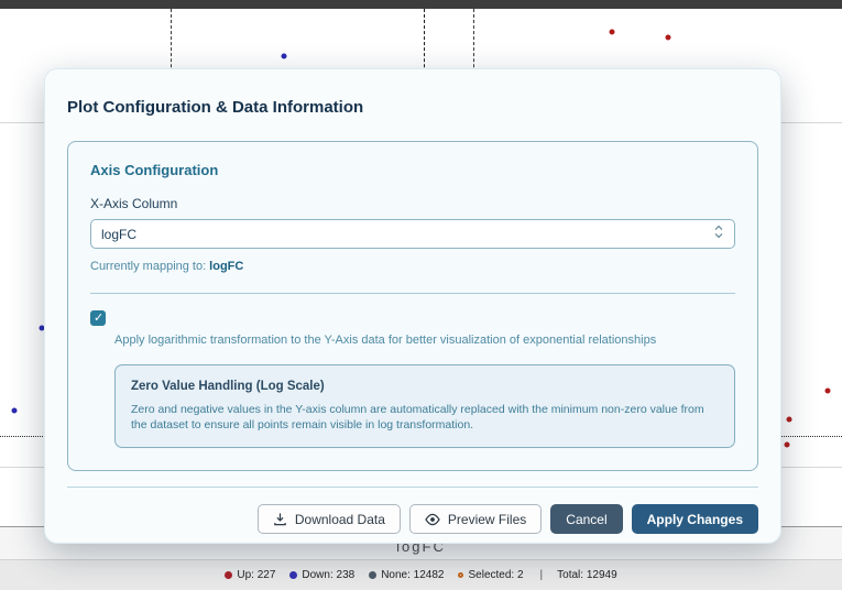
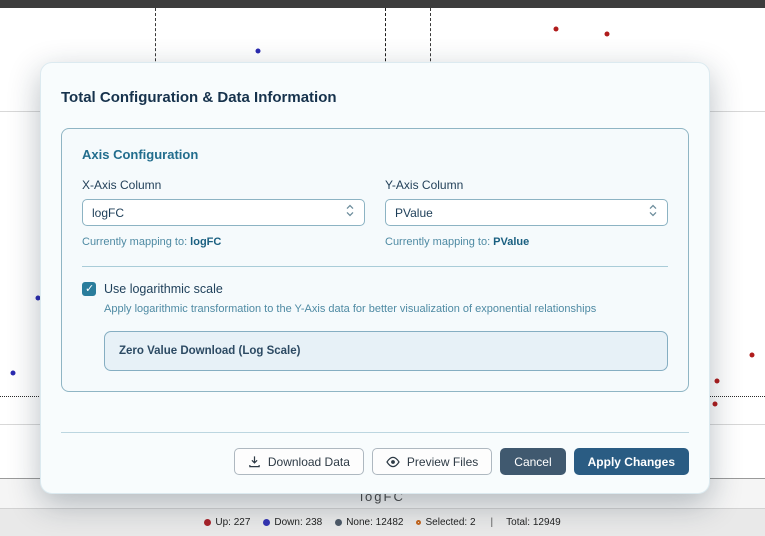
  logFC
  Up: 227
  Down: 238
  None: 12482
  Selected: 2
  |
  Total: 12949
- Plot Configuration & Data Information
+ Total Configuration & Data Information
  Axis Configuration
  X-Axis Column
  logFC
  Currently mapping to: logFC
+ Y-Axis Column
+ PValue
+ Currently mapping to: PValue
+ Use logarithmic scale
  Apply logarithmic transformation to the Y-Axis data for better visualization of exponential relationships
- Zero Value Handling (Log Scale)
+ Zero Value Download (Log Scale)
- Zero and negative values in the Y-axis column are automatically replaced with the minimum non-zero value from the dataset to ensure all points remain visible in log transformation.
  Download Data
  Preview Files
  Cancel
  Apply Changes
